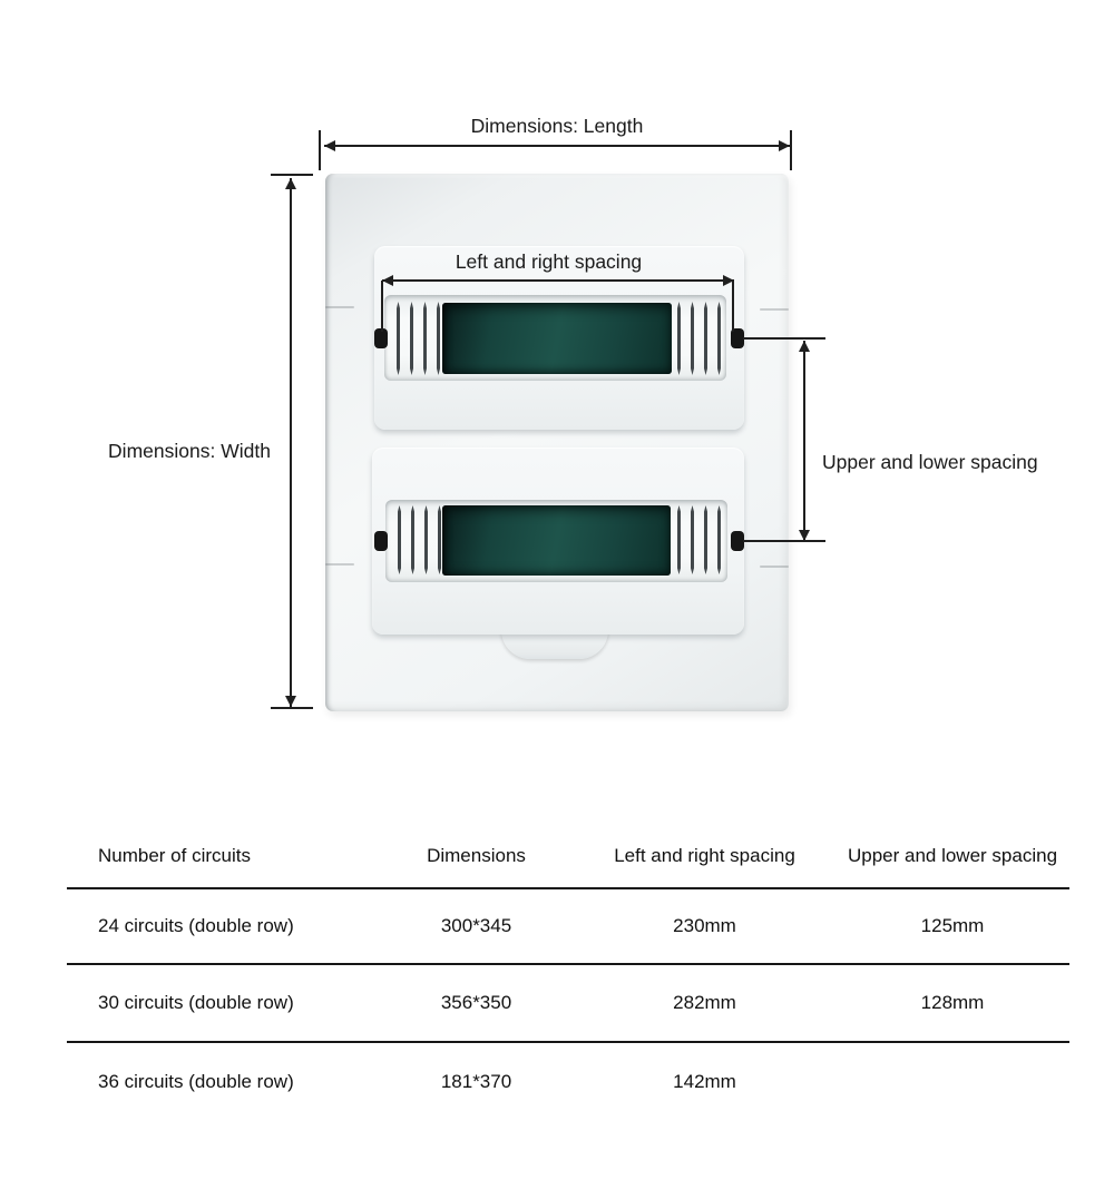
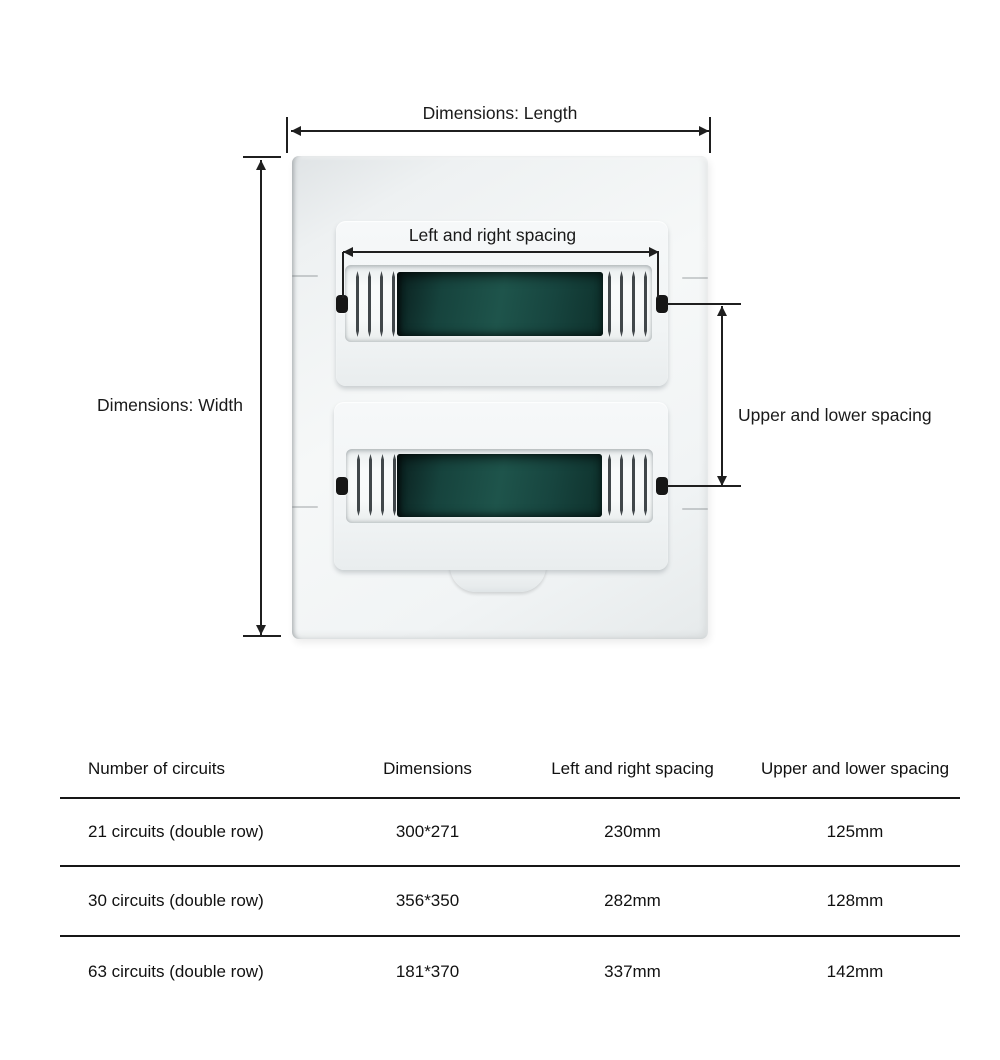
  Dimensions: Length
  Dimensions: Width
  Left and right spacing
  Upper and lower spacing
  Number of circuits
  Dimensions
  Left and right spacing
  Upper and lower spacing
- 24 circuits (double row)
+ 21 circuits (double row)
- 300*345
+ 300*271
  230mm
  125mm
  30 circuits (double row)
  356*350
  282mm
  128mm
- 36 circuits (double row)
+ 63 circuits (double row)
  181*370
+ 337mm
  142mm
